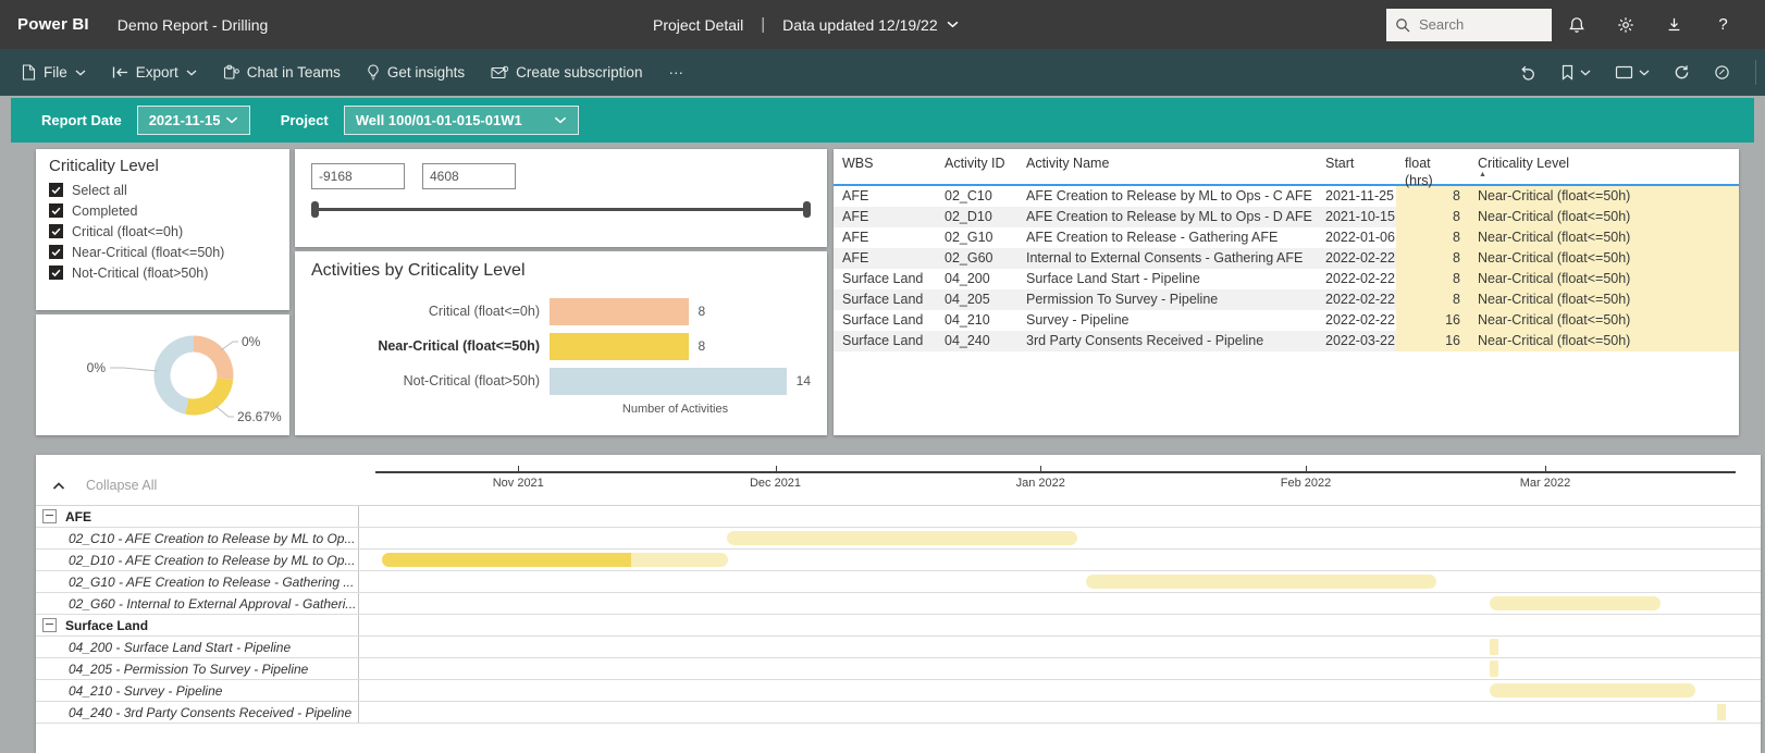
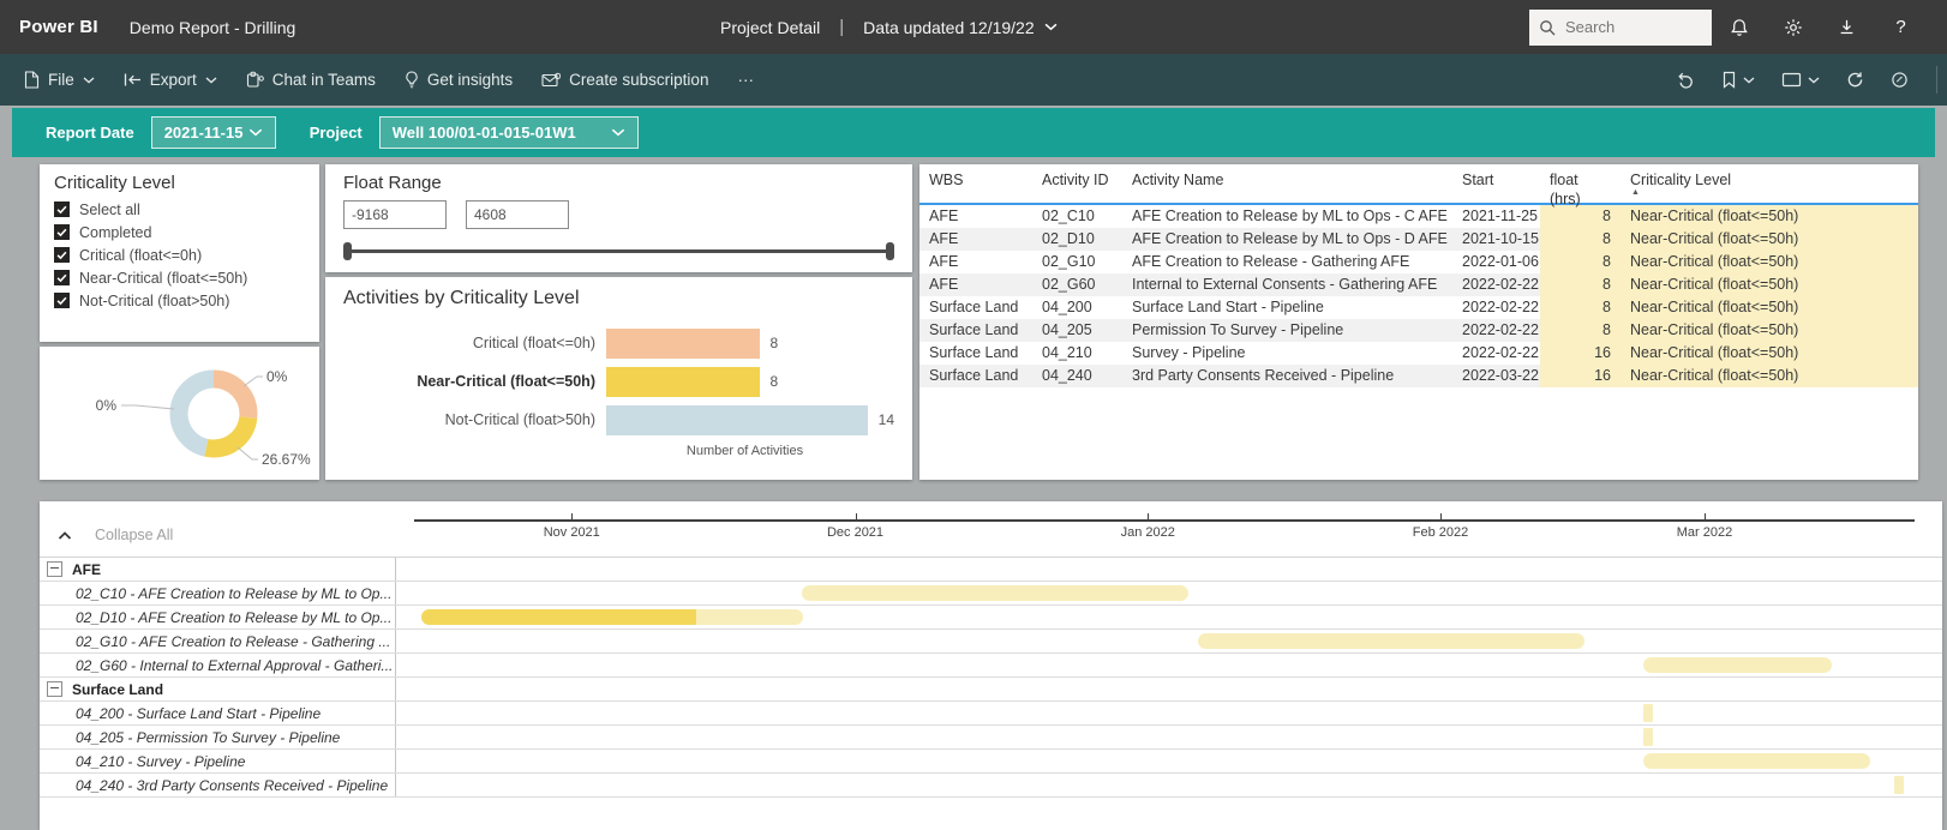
  Power BI
  Demo Report - Drilling
  Project Detail
  |
  Data updated 12/19/22
  Search
  ?
  File
  Export
  Chat in Teams
  Get insights
  Create subscription
  ···
  Report Date
  2021-11-15
  Project
  Well 100/01-01-015-01W1
  Criticality Level
  Select all
  Completed
  Critical (float<=0h)
  Near-Critical (float<=50h)
  Not-Critical (float>50h)
  0%
  26.67%
  0%
+ Float Range
  -9168
  4608
  Activities by Criticality Level
  Critical (float<=0h)
  8
  Near-Critical (float<=50h)
  8
  Not-Critical (float>50h)
  14
  Number of Activities
  WBS
  Activity ID
  Activity Name
  Start
  float (hrs)
  Criticality Level
  AFE
  02_C10
  AFE Creation to Release by ML to Ops - C AFE
  2021-11-25
  8
  Near-Critical (float<=50h)
  AFE
  02_D10
  AFE Creation to Release by ML to Ops - D AFE
  2021-10-15
  8
  Near-Critical (float<=50h)
  AFE
  02_G10
  AFE Creation to Release - Gathering AFE
  2022-01-06
  8
  Near-Critical (float<=50h)
  AFE
  02_G60
  Internal to External Consents - Gathering AFE
  2022-02-22
  8
  Near-Critical (float<=50h)
  Surface Land
  04_200
  Surface Land Start - Pipeline
  2022-02-22
  8
  Near-Critical (float<=50h)
  Surface Land
  04_205
  Permission To Survey - Pipeline
  2022-02-22
  8
  Near-Critical (float<=50h)
  Surface Land
  04_210
  Survey - Pipeline
  2022-02-22
  16
  Near-Critical (float<=50h)
  Surface Land
  04_240
  3rd Party Consents Received - Pipeline
  2022-03-22
  16
  Near-Critical (float<=50h)
  Collapse All
  Nov 2021
  Dec 2021
  Jan 2022
  Feb 2022
  Mar 2022
  AFE
  02_C10 - AFE Creation to Release by ML to Op...
  02_D10 - AFE Creation to Release by ML to Op...
  02_G10 - AFE Creation to Release - Gathering ...
  02_G60 - Internal to External Approval - Gatheri...
  Surface Land
  04_200 - Surface Land Start - Pipeline
  04_205 - Permission To Survey - Pipeline
  04_210 - Survey - Pipeline
  04_240 - 3rd Party Consents Received - Pipeline
